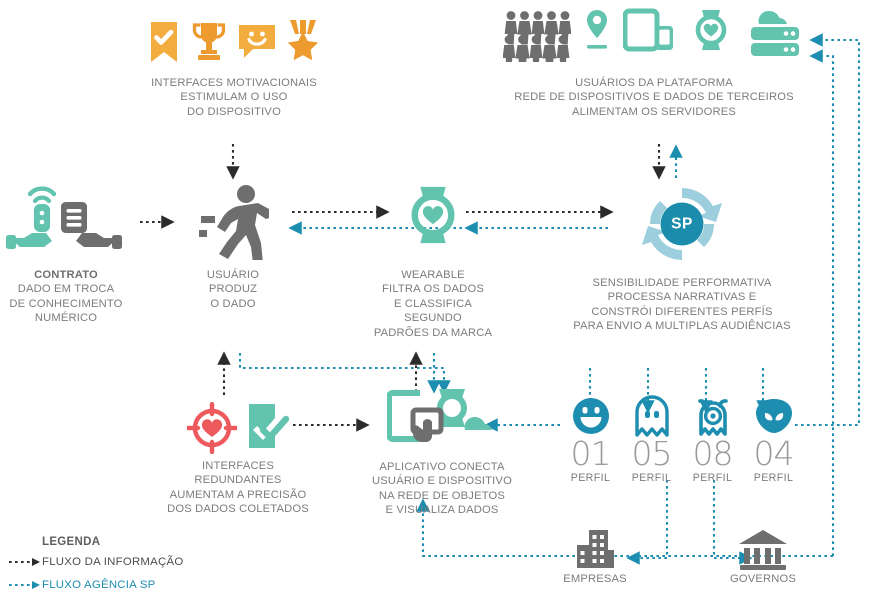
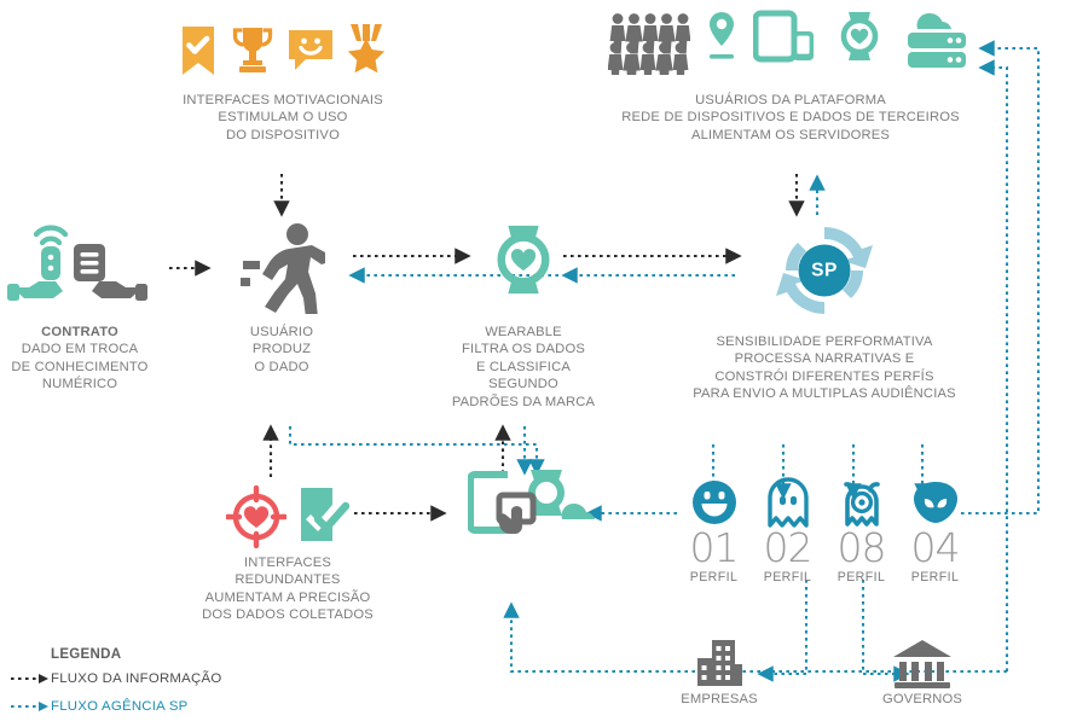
  INTERFACES MOTIVACIONAIS
  ESTIMULAM O USO
  DO DISPOSITIVO
  USUÁRIOS DA PLATAFORMA
  REDE DE DISPOSITIVOS E DADOS DE TERCEIROS
  ALIMENTAM OS SERVIDORES
  CONTRATO DADO EM TROCA
  DE CONHECIMENTO
  NUMÉRICO
  USUÁRIO
  PRODUZ
  O DADO
  WEARABLE
  FILTRA OS DADOS
  E CLASSIFICA SEGUNDO
  PADRÕES DA MARCA
  SP
  SENSIBILIDADE PERFORMATIVA
  PROCESSA NARRATIVAS E
  CONSTRÓI DIFERENTES PERFÍS
  PARA ENVIO A MULTIPLAS AUDIÊNCIAS
  INTERFACES
  REDUNDANTES
  AUMENTAM A PRECISÃO
  DOS DADOS COLETADOS
- APLICATIVO CONECTA
- USUÁRIO E DISPOSITIVO
- NA REDE DE OBJETOS
- E VISUALIZA DADOS
  01
  PERFIL
- 05
+ 02
  PERFIL
  08
  PERFIL
  04
  PERFIL
  EMPRESAS
  GOVERNOS
  LEGENDA
  FLUXO DA INFORMAÇÃO
  FLUXO AGÊNCIA SP
